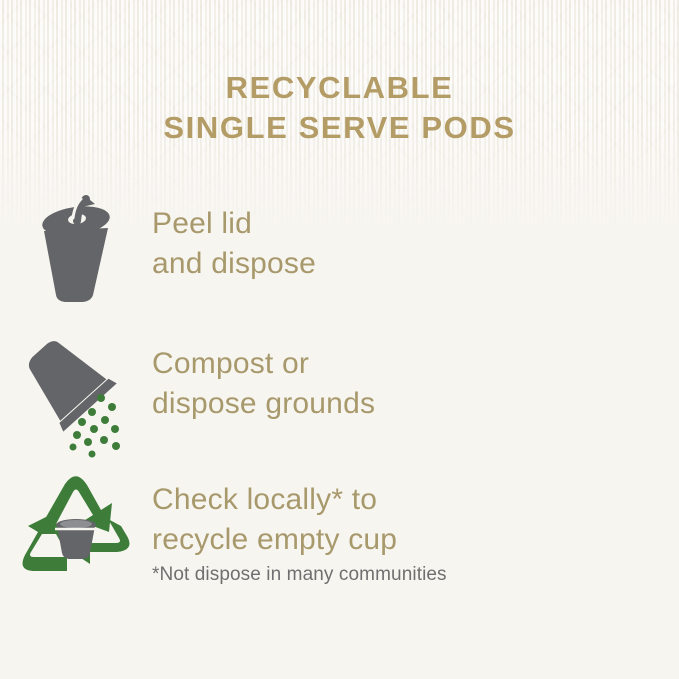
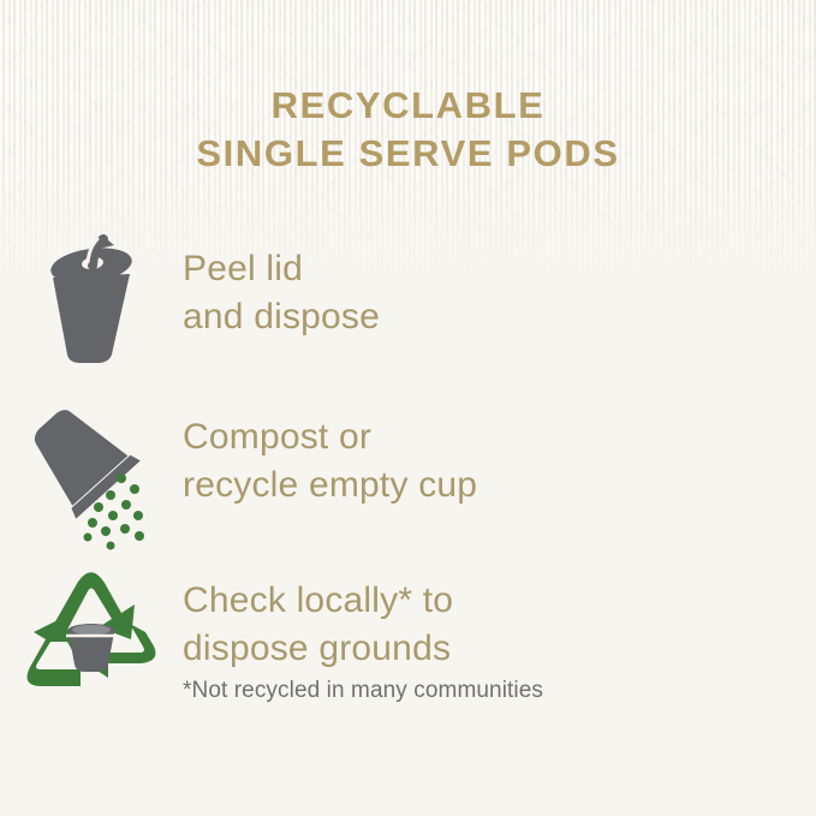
  RECYCLABLE
  SINGLE SERVE PODS
  Peel lid
  and dispose
  Compost or
- dispose grounds
+ recycle empty cup
  Check locally* to
- recycle empty cup
+ dispose grounds
- *Not dispose in many communities
+ *Not recycled in many communities
